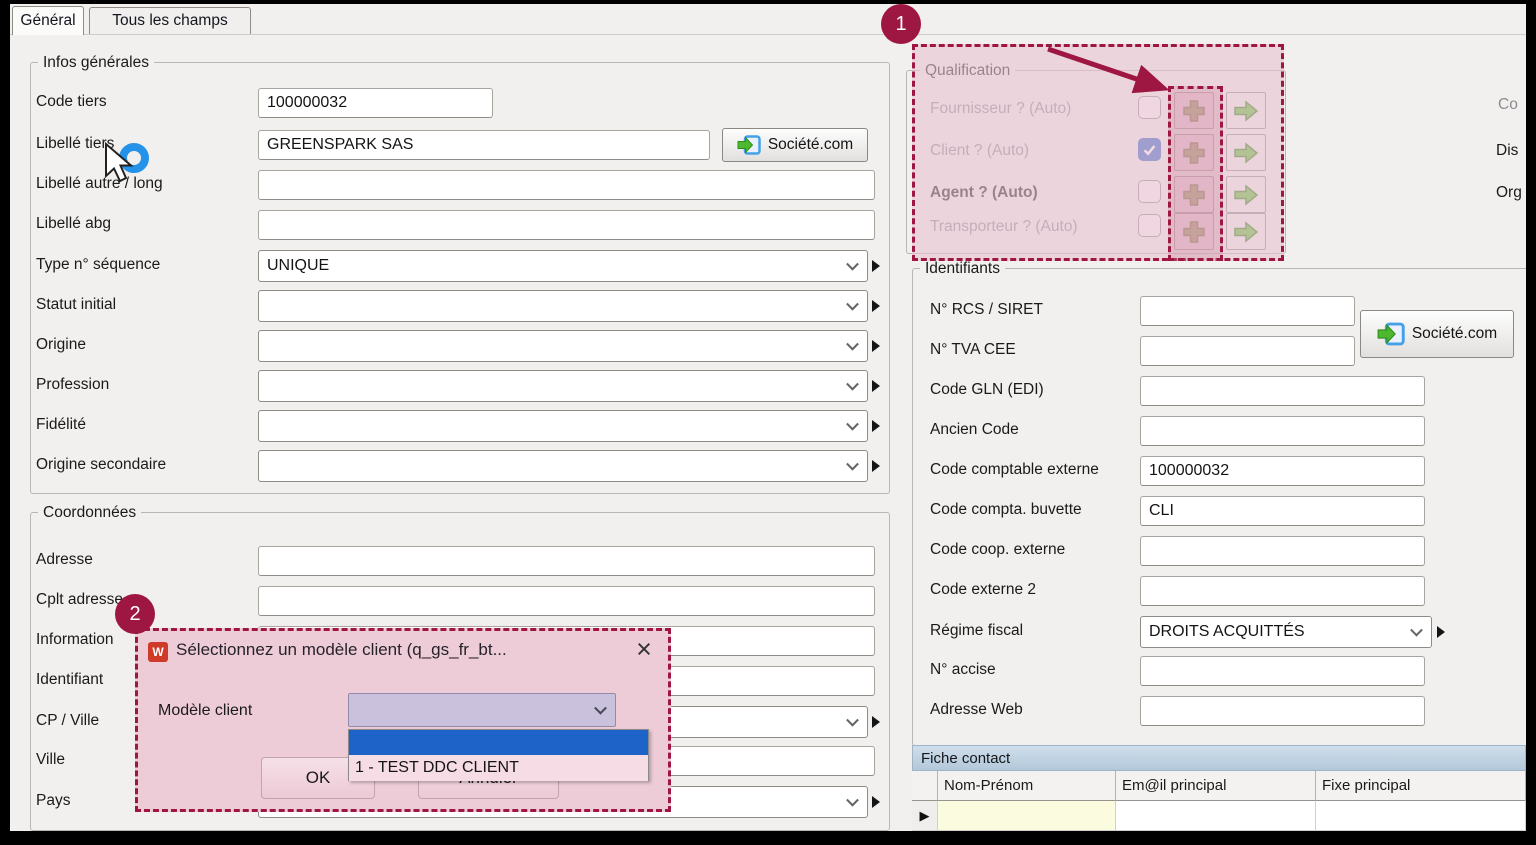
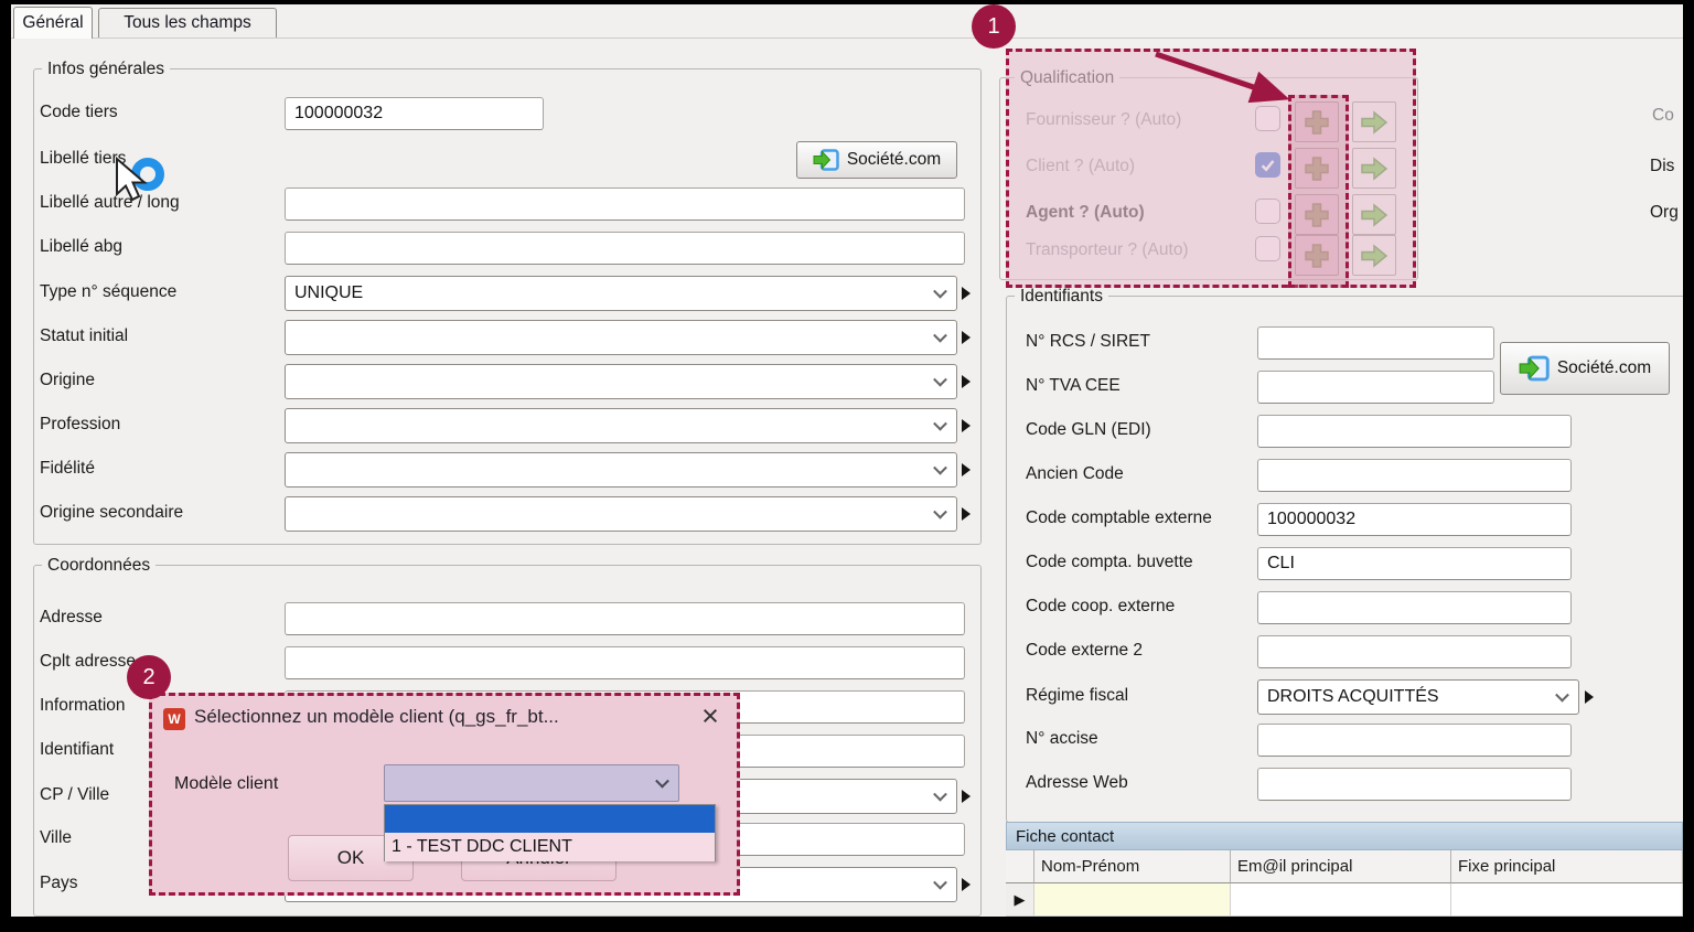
  Général
  Tous les champs
  Infos générales
  Code tiers
  100000032
  Libellé tiers
- GREENSPARK SAS
  Société.com
  Libellé autre / long
  Libellé abg
  Type n° séquence
  UNIQUE
  Statut initial
  Origine
  Profession
  Fidélité
  Origine secondaire
  Coordonnées
  Adresse
  Cplt adresse
  Information
  Identifiant
  CP / Ville
  Ville
  Pays
  Qualification
  Fournisseur ? (Auto)
  Client ? (Auto)
  Agent ? (Auto)
  Transporteur ? (Auto)
  1
  Co
  Dis
  Org
  Identifiants
  N° RCS / SIRET
  Société.com
  N° TVA CEE
  Code GLN (EDI)
  Ancien Code
  Code comptable externe
  100000032
  Code compta. buvette
  CLI
  Code coop. externe
  Code externe 2
  Régime fiscal
  DROITS ACQUITTÉS
  N° accise
  Adresse Web
  Fiche contact
  Nom-Prénom
  Em@il principal
  Fixe principal
  ▶
  W
  Sélectionnez un modèle client (q_gs_fr_bt...
  ×
  Modèle client
  OK
  1 - TEST DDC CLIENT
  2
